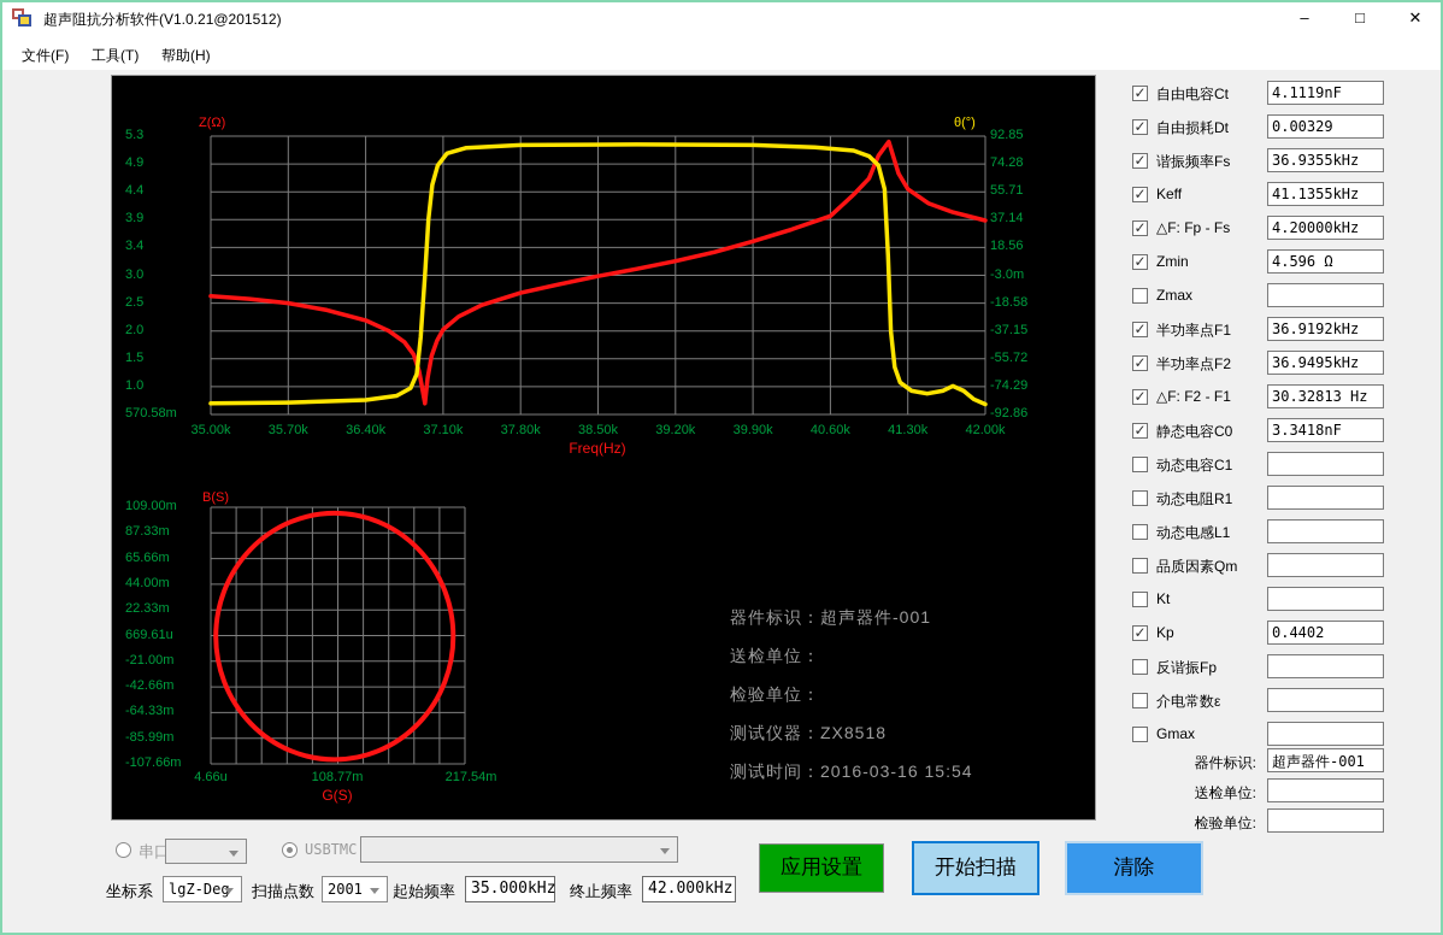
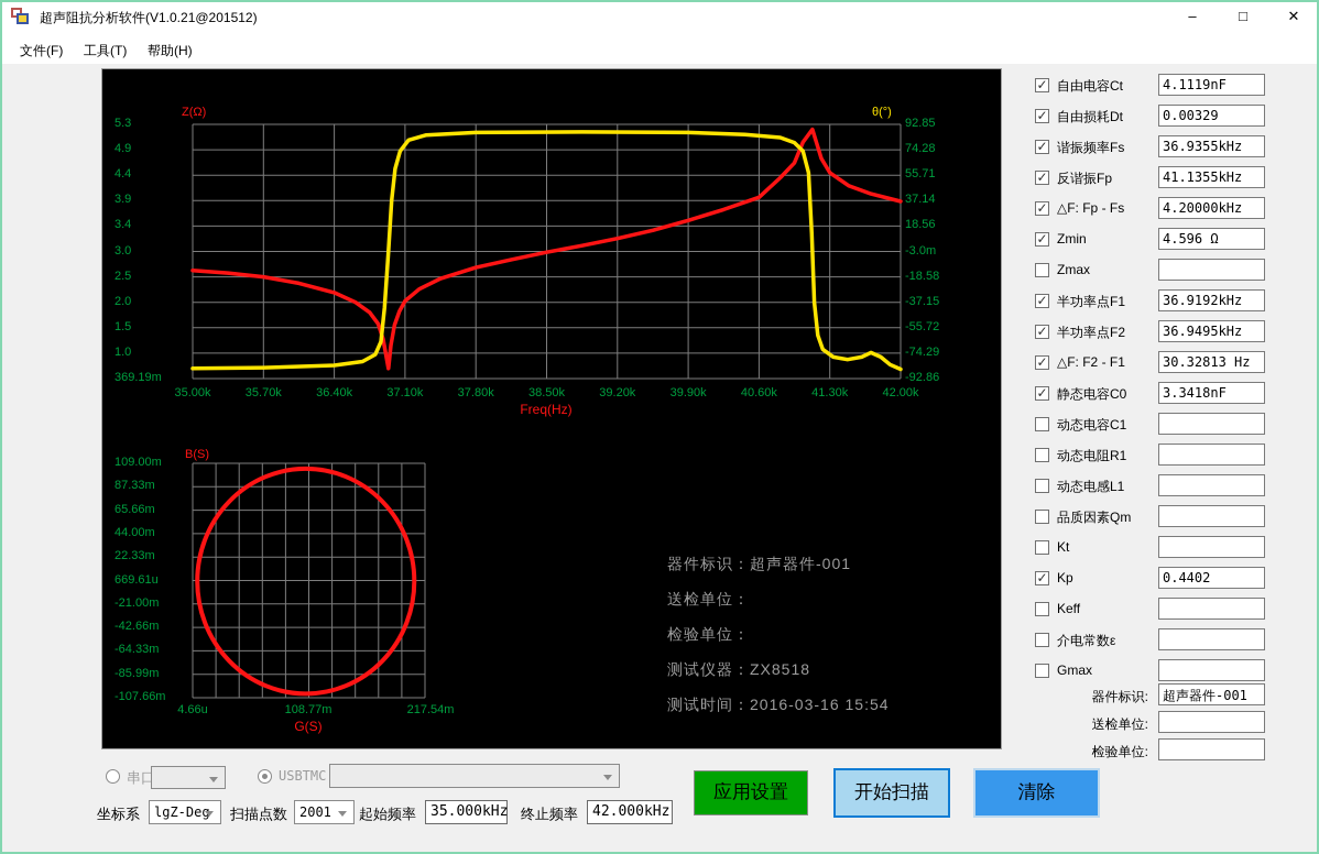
  超声阻抗分析软件(V1.0.21@201512)
  –
  □
  ✕
  文件(F)
  工具(T)
  帮助(H)
  Z(Ω)
  θ(°)
  Freq(Hz)
  B(S)
  G(S)
  器件标识：超声器件-001
  送检单位：
  检验单位：
  测试仪器：ZX8518
  测试时间：2016-03-16 15:54
  5.3
  4.9
  4.4
  3.9
  3.4
  3.0
  2.5
  2.0
  1.5
  1.0
- 570.58m
+ 369.19m
  92.85
  74.28
  55.71
  37.14
  18.56
  -3.0m
  -18.58
  -37.15
  -55.72
  -74.29
  -92.86
  35.00k
  35.70k
  36.40k
  37.10k
  37.80k
  38.50k
  39.20k
  39.90k
  40.60k
  41.30k
  42.00k
  109.00m
  87.33m
  65.66m
  44.00m
  22.33m
  669.61u
  -21.00m
  -42.66m
  -64.33m
  -85.99m
  -107.66m
  4.66u
  108.77m
  217.54m
  ✓
  自由电容Ct
  4.1119nF
  ✓
  自由损耗Dt
  0.00329
  ✓
  谐振频率Fs
  36.9355kHz
  ✓
- Keff
+ 反谐振Fp
  41.1355kHz
  ✓
  △F: Fp - Fs
  4.20000kHz
  ✓
  Zmin
  4.596 Ω
  Zmax
  ✓
  半功率点F1
  36.9192kHz
  ✓
  半功率点F2
  36.9495kHz
  ✓
  △F: F2 - F1
  30.32813 Hz
  ✓
  静态电容C0
  3.3418nF
  动态电容C1
  动态电阻R1
  动态电感L1
  品质因素Qm
  Kt
  ✓
  Kp
  0.4402
- 反谐振Fp
+ Keff
  介电常数ε
  Gmax
  器件标识:
  超声器件-001
  送检单位:
  检验单位:
  串口
  USBTMC
  坐标系
  lgZ-Deg
  扫描点数
  2001
  起始频率
  35.000kHz
  终止频率
  42.000kHz
  应用设置
  开始扫描
  清除
